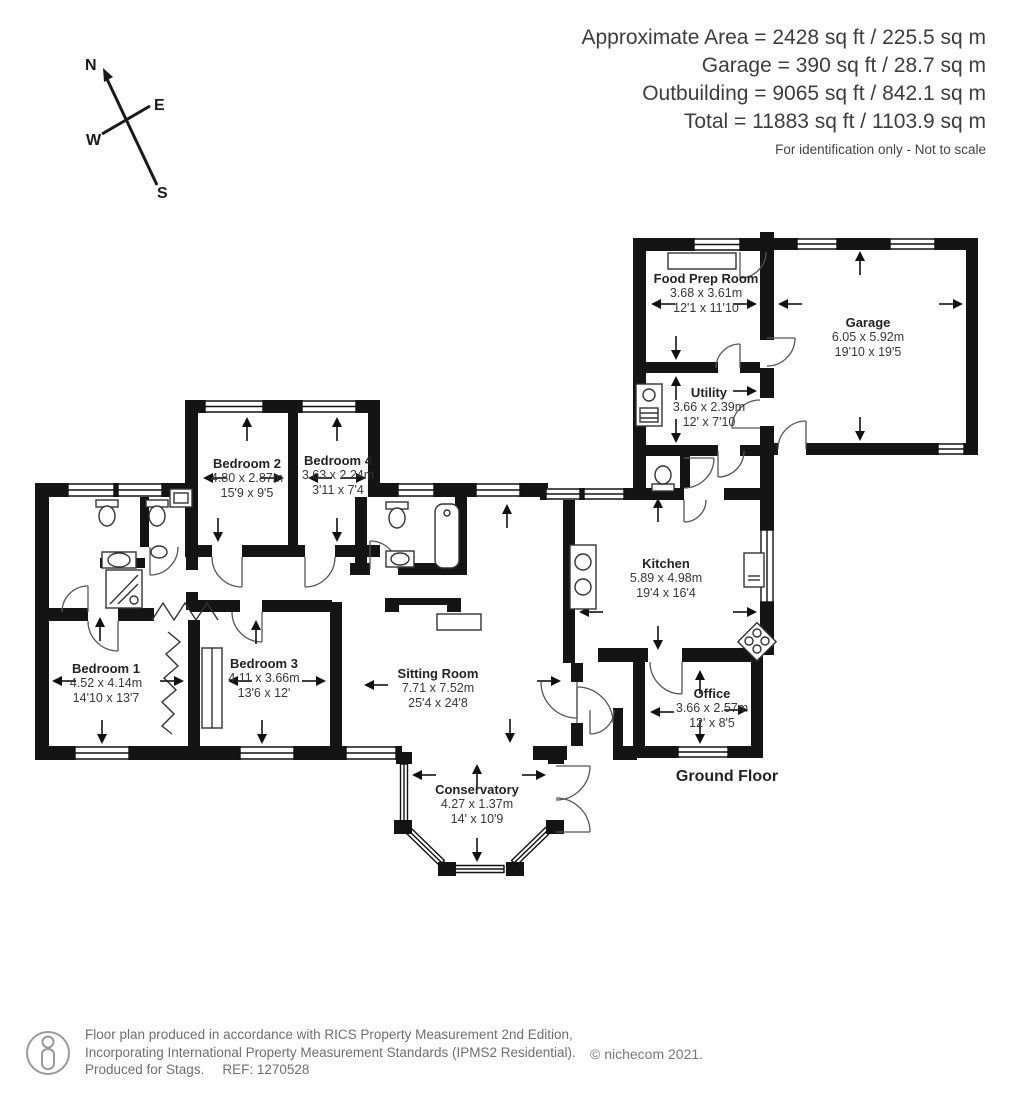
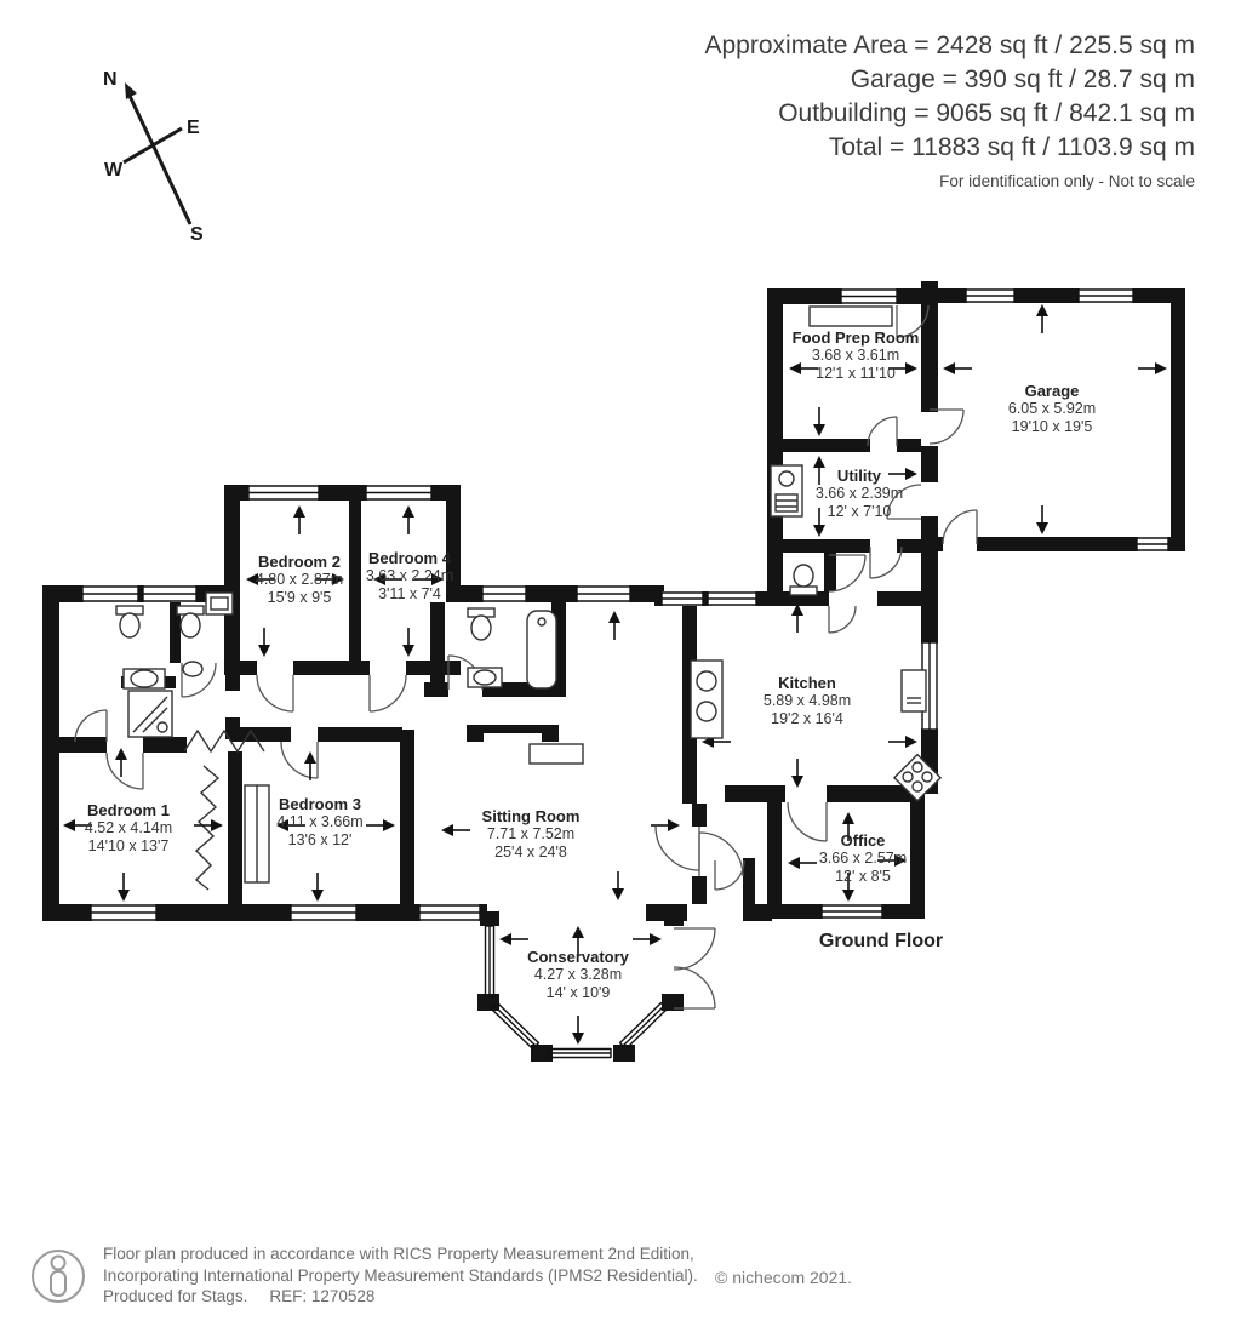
  Approximate Area = 2428 sq ft / 225.5 sq m
  Garage = 390 sq ft / 28.7 sq m
  Outbuilding = 9065 sq ft / 842.1 sq m
  Total = 11883 sq ft / 1103.9 sq m
  For identification only - Not to scale
  N
  E
  W
  S
  Food Prep Room
  3.68 x 3.61m
  12'1 x 11'10
  Garage
  6.05 x 5.92m
  19'10 x 19'5
  Utility
  3.66 x 2.39m
  12' x 7'10
  Kitchen
  5.89 x 4.98m
- 19'4 x 16'4
+ 19'2 x 16'4
  Office
  3.66 x 2.57m
  12' x 8'5
  Bedroom 2
  4.80 x 2.87m
  15'9 x 9'5
  Bedroom 4
  3.63 x 2.24m
  3'11 x 7'4
  Bedroom 1
  4.52 x 4.14m
  14'10 x 13'7
  Bedroom 3
  4.11 x 3.66m
  13'6 x 12'
  Sitting Room
  7.71 x 7.52m
  25'4 x 24'8
  Conservatory
- 4.27 x 1.37m
+ 4.27 x 3.28m
  14' x 10'9
  Ground Floor
  Floor plan produced in accordance with RICS Property Measurement 2nd Edition,
  Incorporating International Property Measurement Standards (IPMS2 Residential).
  Produced for Stags. REF: 1270528
  © nichecom 2021.
